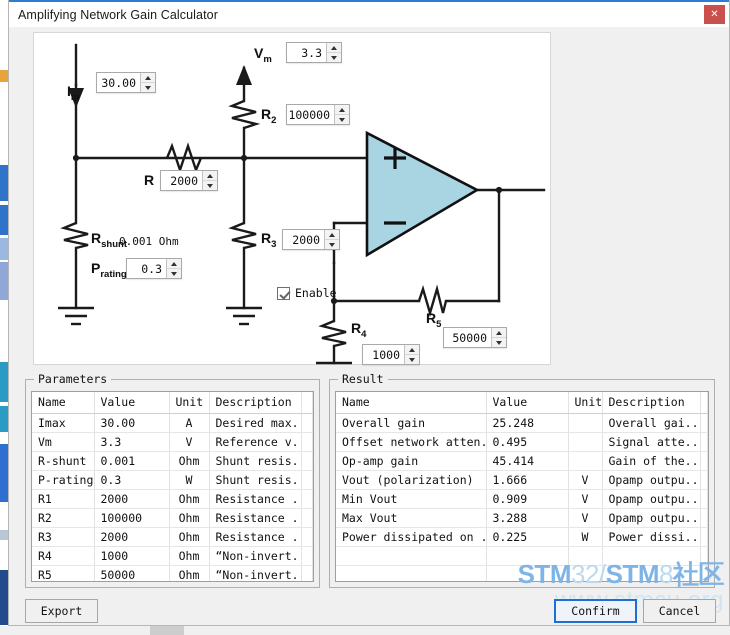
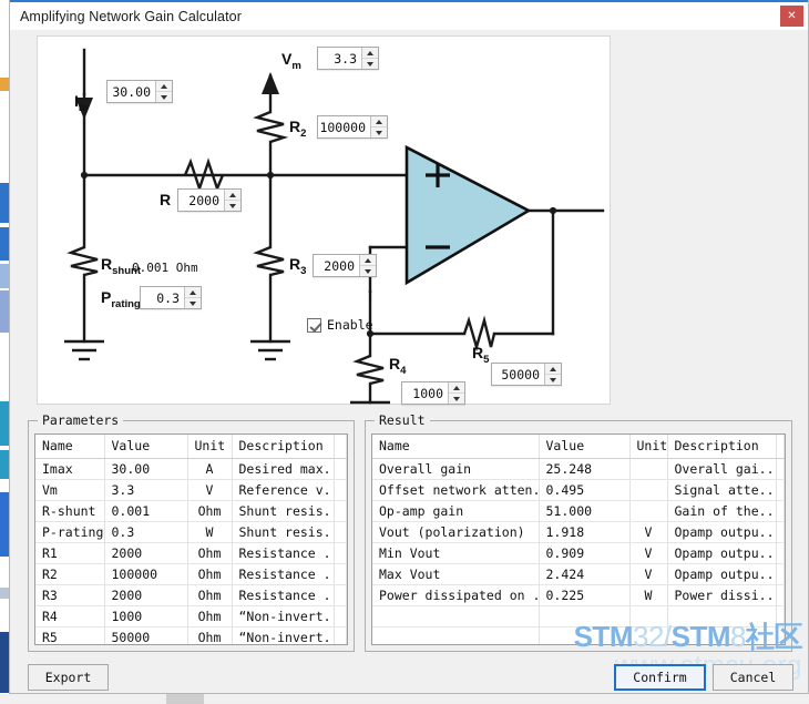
  Amplifying Network Gain Calculator
  ✕
  Im
  Vm
  R2
  R
  Rshunt
  0.001 Ohm
  Prating
  R3
  R4
  R5
  30.00
  3.3
  100000
  2000
  0.3
  2000
  1000
  50000
  Enable
  Parameters
  Name	Value	Unit	Description
  Imax	30.00	A	Desired max.
  Vm	3.3	V	Reference v.
  R-shunt	0.001	Ohm	Shunt resis.
  P-rating	0.3	W	Shunt resis.
  R1	2000	Ohm	Resistance .
  R2	100000	Ohm	Resistance .
  R3	2000	Ohm	Resistance .
  R4	1000	Ohm	“Non-invert.
  R5	50000	Ohm	“Non-invert.
  Result
  Name	Value	Unit	Description
  Overall gain	25.248		Overall gai..
  Offset network atten.	0.495		Signal atte..
- Op-amp gain	45.414		Gain of the..
+ Op-amp gain	51.000		Gain of the..
- Vout (polarization)	1.666	V	Opamp outpu..
+ Vout (polarization)	1.918	V	Opamp outpu..
  Min Vout	0.909	V	Opamp outpu..
- Max Vout	3.288	V	Opamp outpu..
+ Max Vout	2.424	V	Opamp outpu..
  Power dissipated on .	0.225	W	Power dissi..
  STM32/STM8社区
  Export
  Confirm
  Cancel
